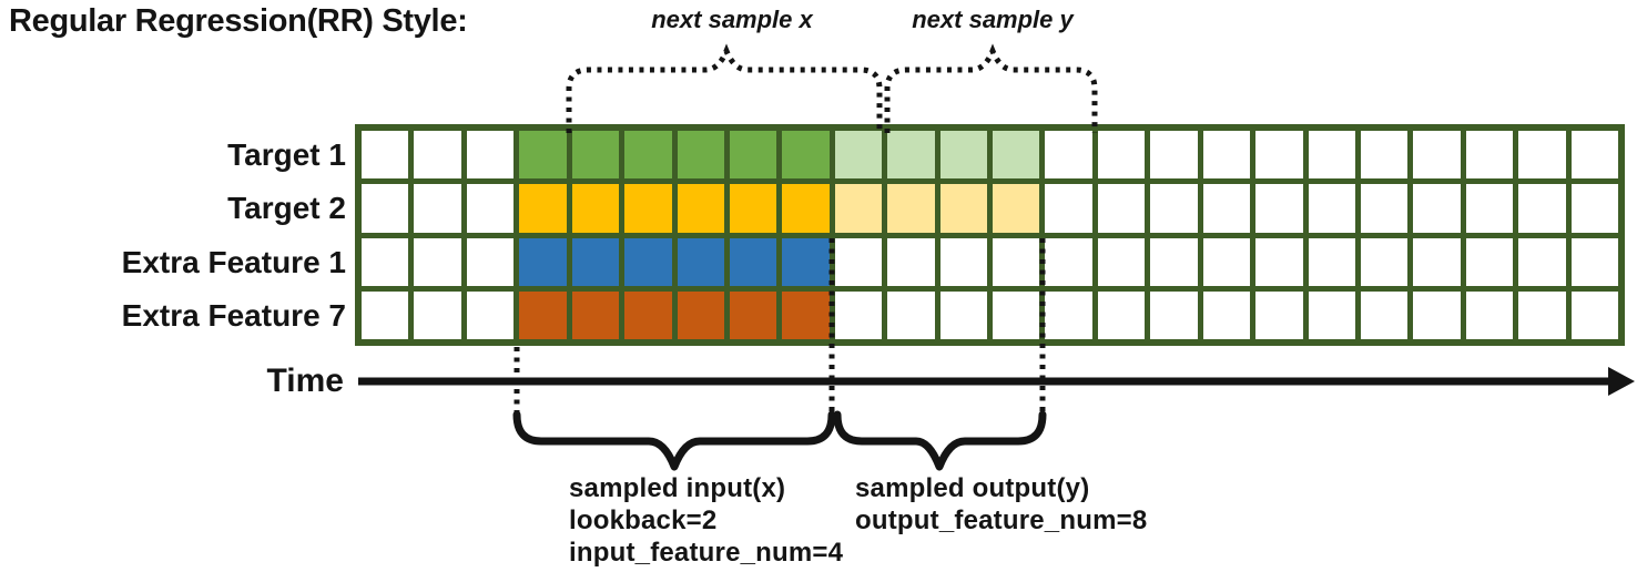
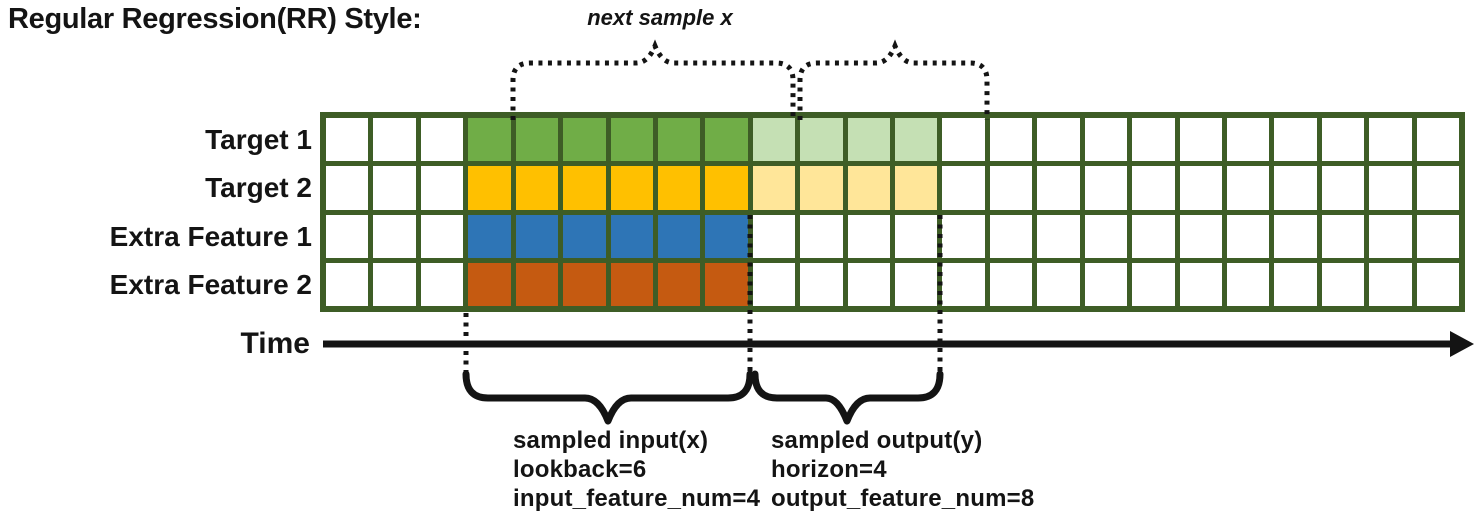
  Regular Regression(RR) Style:
  next sample x
- next sample y
  Target 1
  Target 2
  Extra Feature 1
- Extra Feature 7
+ Extra Feature 2
  Time
  sampled input(x)
- lookback=2
+ lookback=6
  input_feature_num=4
  sampled output(y)
+ horizon=4
  output_feature_num=8
